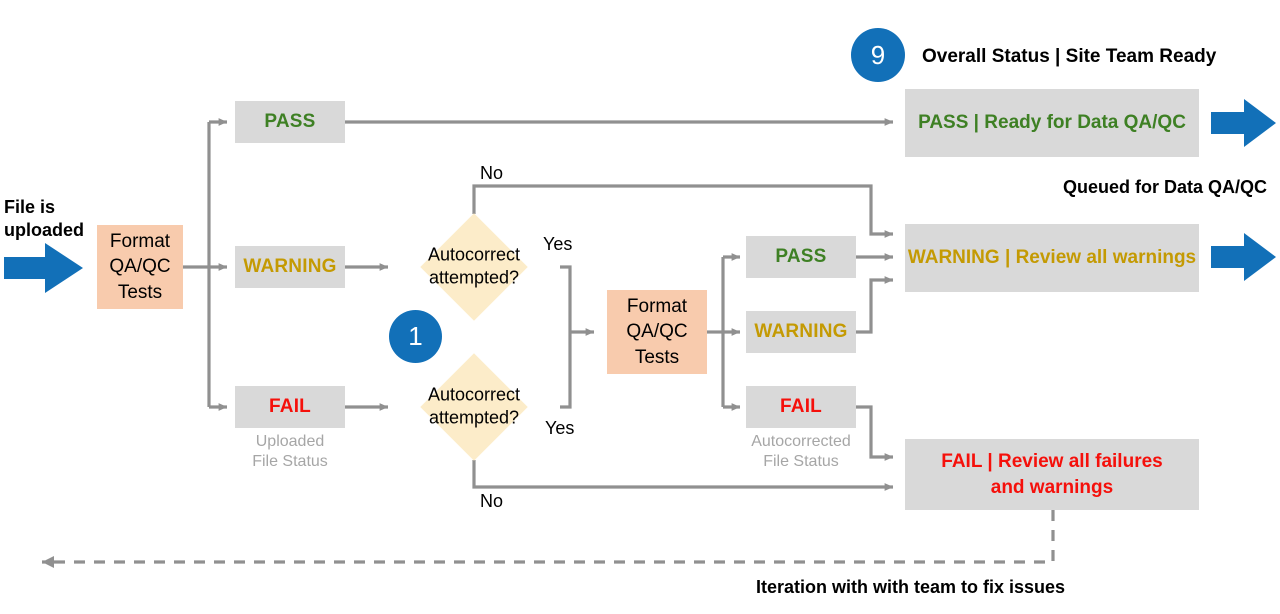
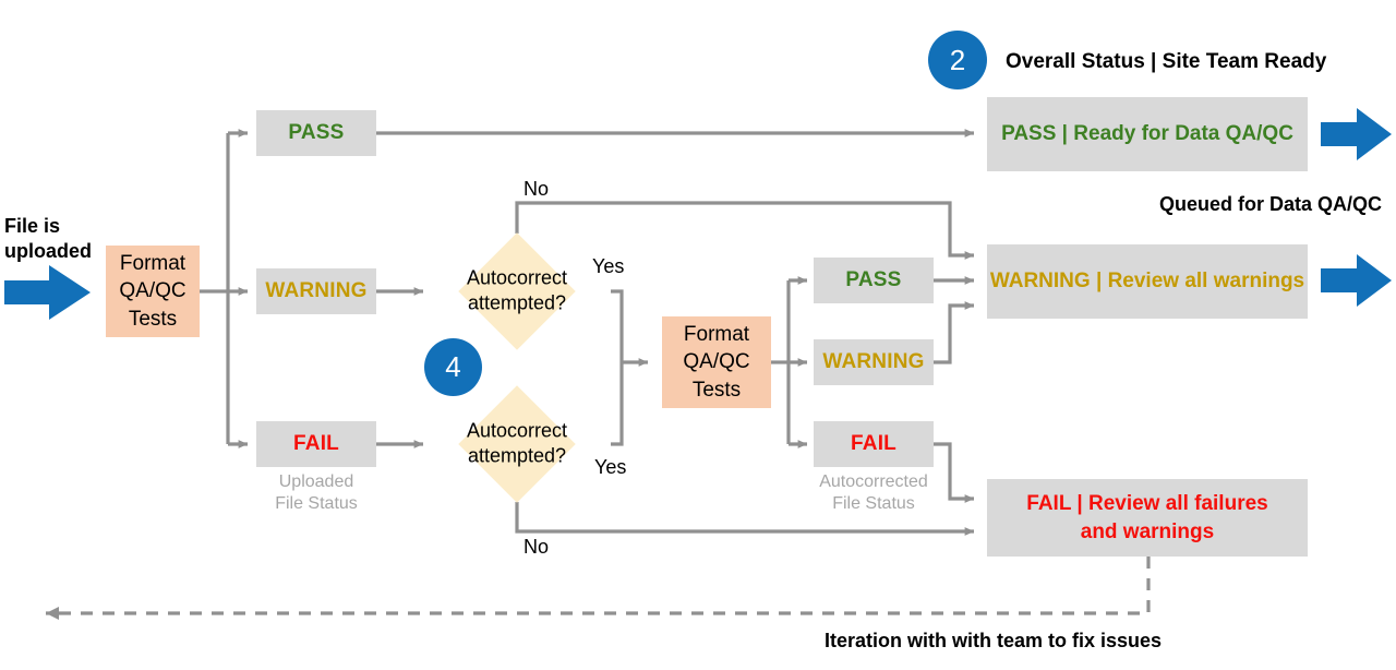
- 9
+ 2
  Overall Status | Site Team Ready
  File is
  uploaded
  Format
  QA/QC
  Tests
  PASS
  WARNING
  FAIL
  Uploaded
  File Status
  Autocorrect
  attempted?
  Yes
  No
  Autocorrect
  attempted?
  Yes
  No
- 1
+ 4
  Format
  QA/QC
  Tests
  PASS
  WARNING
  FAIL
  Autocorrected
  File Status
  PASS | Ready for Data QA/QC
  WARNING | Review all warnings
  FAIL | Review all failures
  and warnings
  Queued for Data QA/QC
  Iteration with with team to fix issues
